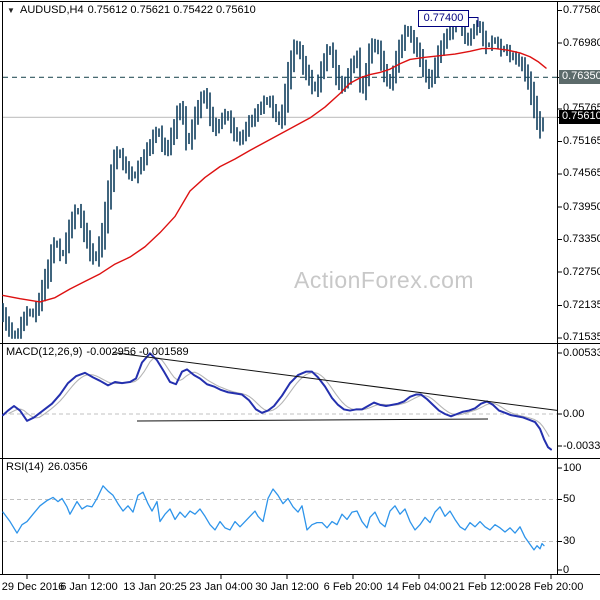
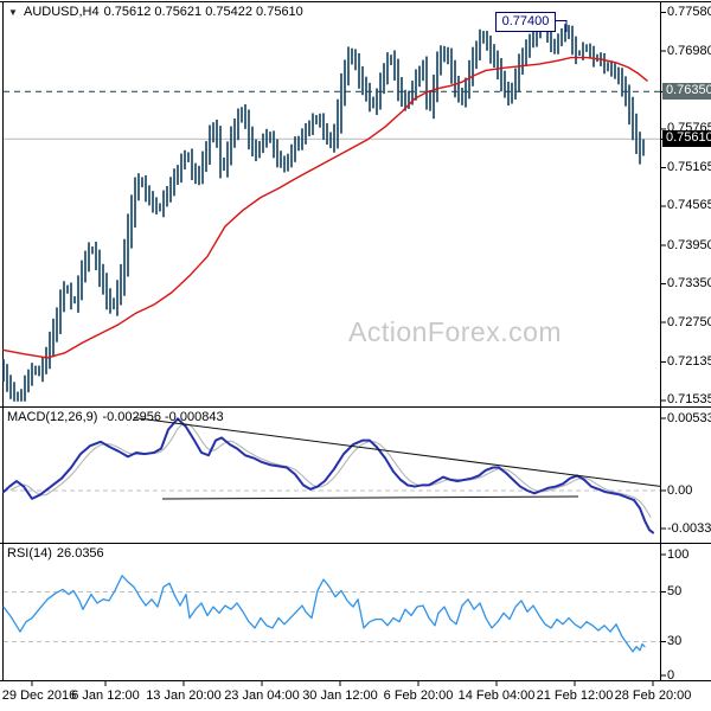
  ▼
  AUDUSD,H4 0.75612 0.75621 0.75422 0.75610
- MACD(12,26,9) -0.002956 -0.001589
+ MACD(12,26,9) -0.002956 -0.000843
  RSI(14) 26.0356
  ActionForex.com
  0.77400
  0.7758
  0.7698
  0.76350
  0.7576
  0.75610
  0.7516
  0.7456
  0.7395
  0.7335
  0.7275
  0.7213
  0.7153
  0.0053
  0.00
  -0.0033
  100
  50
  30
  0
  29 Dec 2016
  6 Jan 12:00
- 13 Jan 20:25
+ 13 Jan 20:00
  23 Jan 04:00
  30 Jan 12:00
  6 Feb 20:00
  14 Feb 04:00
  21 Feb 12:00
  28 Feb 20:00
